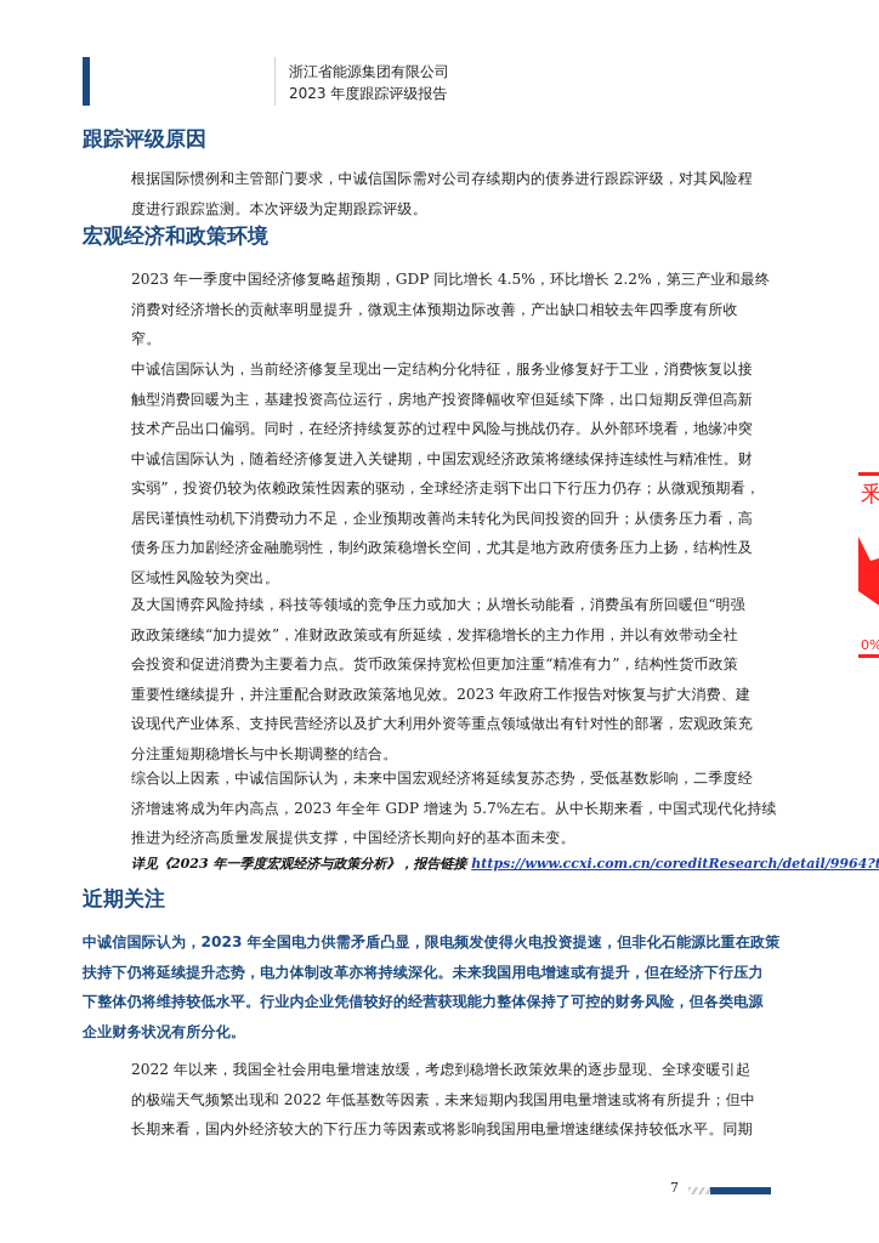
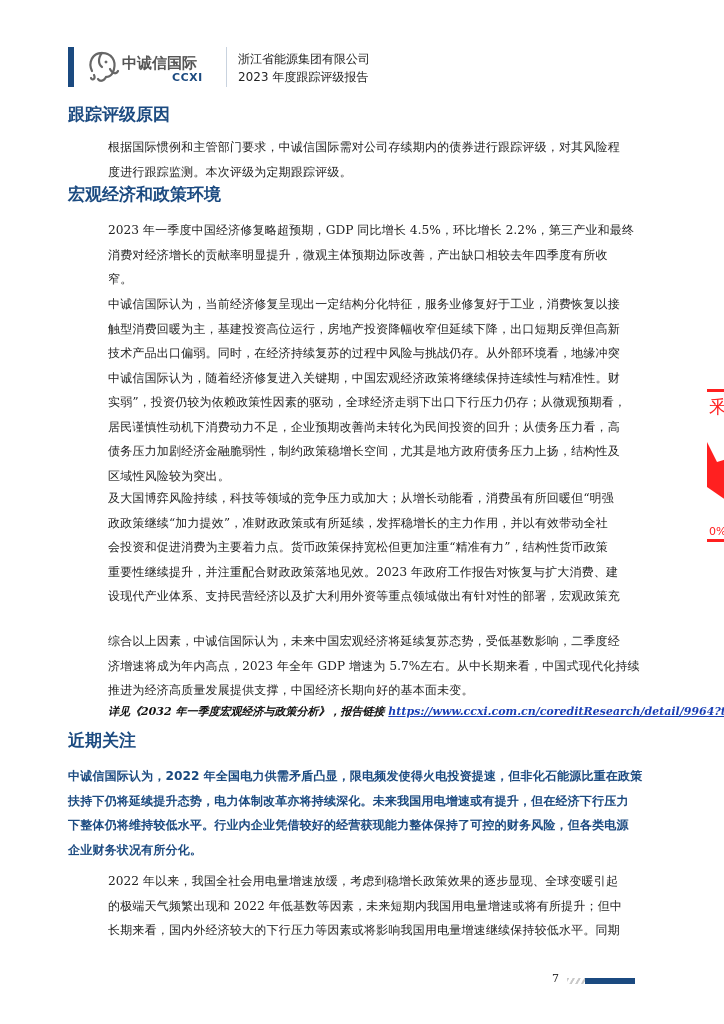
+ 中诚信国际
+ CCXI
  浙江省能源集团有限公司
  2023 年度跟踪评级报告
  跟踪评级原因
  根据国际惯例和主管部门要求，中诚信国际需对公司存续期内的债券进行跟踪评级，对其风险程
  度进行跟踪监测。本次评级为定期跟踪评级。
  宏观经济和政策环境
  2023 年一季度中国经济修复略超预期，GDP 同比增长 4.5%，环比增长 2.2%，第三产业和最终
  消费对经济增长的贡献率明显提升，微观主体预期边际改善，产出缺口相较去年四季度有所收
  窄。
  中诚信国际认为，当前经济修复呈现出一定结构分化特征，服务业修复好于工业，消费恢复以接
  触型消费回暖为主，基建投资高位运行，房地产投资降幅收窄但延续下降，出口短期反弹但高新
  技术产品出口偏弱。同时，在经济持续复苏的过程中风险与挑战仍存。从外部环境看，地缘冲突
  中诚信国际认为，随着经济修复进入关键期，中国宏观经济政策将继续保持连续性与精准性。财
  实弱”，投资仍较为依赖政策性因素的驱动，全球经济走弱下出口下行压力仍存；从微观预期看，
  居民谨慎性动机下消费动力不足，企业预期改善尚未转化为民间投资的回升；从债务压力看，高
  债务压力加剧经济金融脆弱性，制约政策稳增长空间，尤其是地方政府债务压力上扬，结构性及
  区域性风险较为突出。
  及大国博弈风险持续，科技等领域的竞争压力或加大；从增长动能看，消费虽有所回暖但“明强
  政政策继续“加力提效”，准财政政策或有所延续，发挥稳增长的主力作用，并以有效带动全社
  会投资和促进消费为主要着力点。货币政策保持宽松但更加注重“精准有力”，结构性货币政策
  重要性继续提升，并注重配合财政政策落地见效。2023 年政府工作报告对恢复与扩大消费、建
  设现代产业体系、支持民营经济以及扩大利用外资等重点领域做出有针对性的部署，宏观政策充
- 分注重短期稳增长与中长期调整的结合。
  综合以上因素，中诚信国际认为，未来中国宏观经济将延续复苏态势，受低基数影响，二季度经
  济增速将成为年内高点，2023 年全年 GDP 增速为 5.7%左右。从中长期来看，中国式现代化持续
  推进为经济高质量发展提供支撑，中国经济长期向好的基本面未变。
- 详见《2023 年一季度宏观经济与政策分析》，报告链接 https://www.ccxi.com.cn/coreditResearch/detail/9964?t
+ 详见《2032 年一季度宏观经济与政策分析》，报告链接 https://www.ccxi.com.cn/coreditResearch/detail/9964?t
  近期关注
- 中诚信国际认为，2023 年全国电力供需矛盾凸显，限电频发使得火电投资提速，但非化石能源比重在政策
+ 中诚信国际认为，2022 年全国电力供需矛盾凸显，限电频发使得火电投资提速，但非化石能源比重在政策
  扶持下仍将延续提升态势，电力体制改革亦将持续深化。未来我国用电增速或有提升，但在经济下行压力
  下整体仍将维持较低水平。行业内企业凭借较好的经营获现能力整体保持了可控的财务风险，但各类电源
  企业财务状况有所分化。
  2022 年以来，我国全社会用电量增速放缓，考虑到稳增长政策效果的逐步显现、全球变暖引起
  的极端天气频繁出现和 2022 年低基数等因素，未来短期内我国用电量增速或将有所提升；但中
  长期来看，国内外经济较大的下行压力等因素或将影响我国用电量增速继续保持较低水平。同期
  釆
  0%
  7
